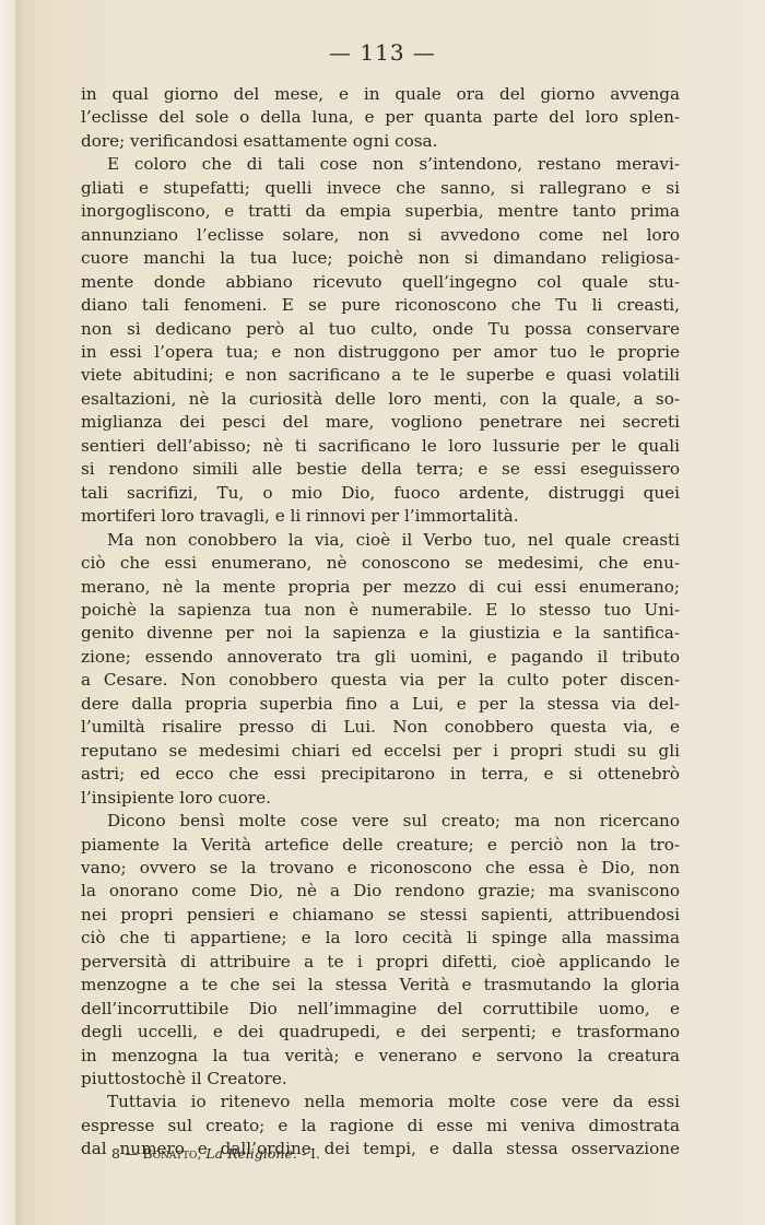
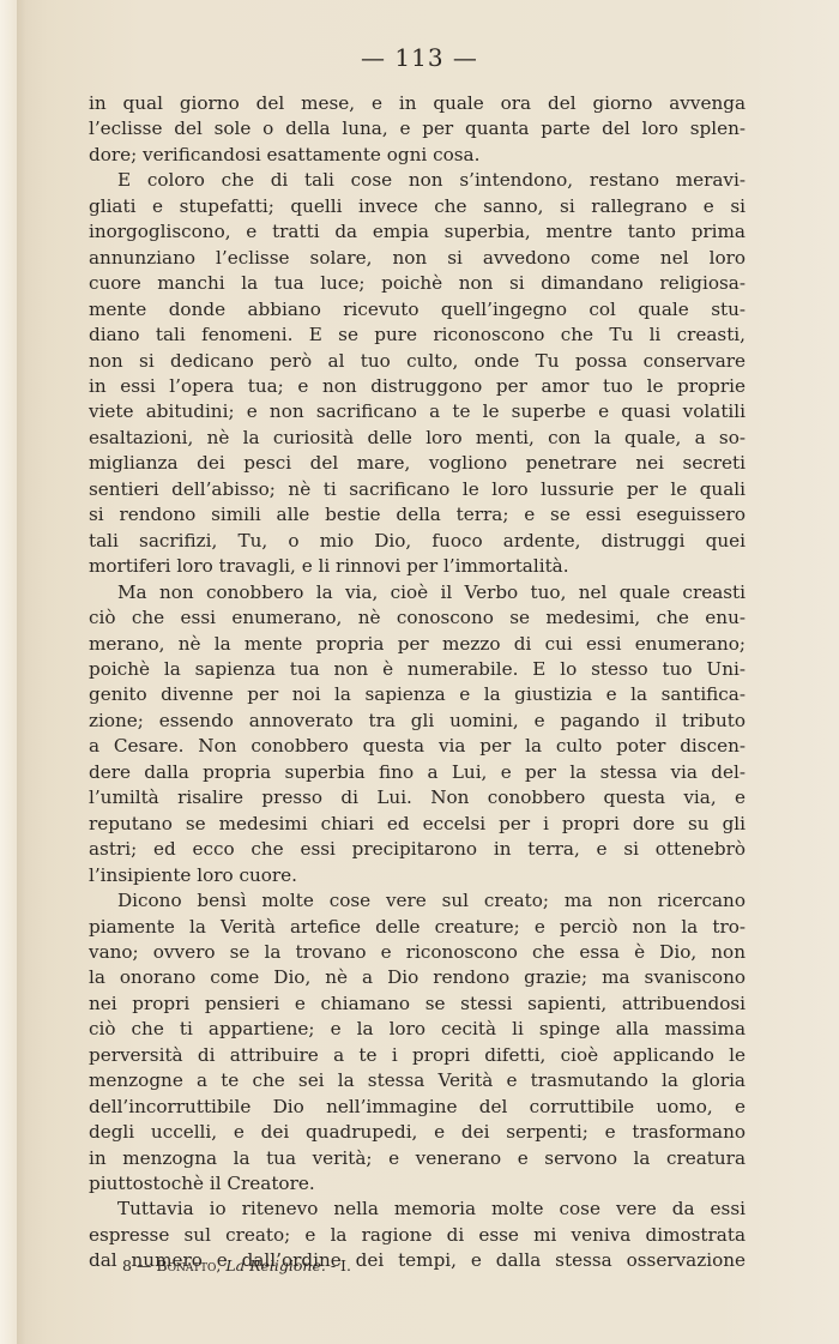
  — 113 —
  in qual giorno del mese, e in quale ora del giorno avvenga
  l’eclisse del sole o della luna, e per quanta parte del loro splen-
  dore; verificandosi esattamente ogni cosa.
  E coloro che di tali cose non s’intendono, restano meravi-
  gliati e stupefatti; quelli invece che sanno, si rallegrano e si
  inorgogliscono, e tratti da empia superbia, mentre tanto prima
  annunziano l’eclisse solare, non si avvedono come nel loro
  cuore manchi la tua luce; poichè non si dimandano religiosa-
  mente donde abbiano ricevuto quell’ingegno col quale stu-
  diano tali fenomeni. E se pure riconoscono che Tu li creasti,
  non si dedicano però al tuo culto, onde Tu possa conservare
  in essi l’opera tua; e non distruggono per amor tuo le proprie
  viete abitudini; e non sacrificano a te le superbe e quasi volatili
  esaltazioni, nè la curiosità delle loro menti, con la quale, a so-
  miglianza dei pesci del mare, vogliono penetrare nei secreti
  sentieri dell’abisso; nè ti sacrificano le loro lussurie per le quali
  si rendono simili alle bestie della terra; e se essi eseguissero
  tali sacrifizi, Tu, o mio Dio, fuoco ardente, distruggi quei
  mortiferi loro travagli, e li rinnovi per l’immortalità.
  Ma non conobbero la via, cioè il Verbo tuo, nel quale creasti
  ciò che essi enumerano, nè conoscono se medesimi, che enu-
  merano, nè la mente propria per mezzo di cui essi enumerano;
  poichè la sapienza tua non è numerabile. E lo stesso tuo Uni-
  genito divenne per noi la sapienza e la giustizia e la santifica-
  zione; essendo annoverato tra gli uomini, e pagando il tributo
  a Cesare. Non conobbero questa via per la culto poter discen-
  dere dalla propria superbia fino a Lui, e per la stessa via del-
  l’umiltà risalire presso di Lui. Non conobbero questa via, e
- reputano se medesimi chiari ed eccelsi per i propri studi su gli
+ reputano se medesimi chiari ed eccelsi per i propri dore su gli
  astri; ed ecco che essi precipitarono in terra, e si ottenebrò
  l’insipiente loro cuore.
  Dicono bensì molte cose vere sul creato; ma non ricercano
  piamente la Verità artefice delle creature; e perciò non la tro-
  vano; ovvero se la trovano e riconoscono che essa è Dio, non
  la onorano come Dio, nè a Dio rendono grazie; ma svaniscono
  nei propri pensieri e chiamano se stessi sapienti, attribuendosi
  ciò che ti appartiene; e la loro cecità li spinge alla massima
  perversità di attribuire a te i propri difetti, cioè applicando le
  menzogne a te che sei la stessa Verità e trasmutando la gloria
  dell’incorruttibile Dio nell’immagine del corruttibile uomo, e
  degli uccelli, e dei quadrupedi, e dei serpenti; e trasformano
  in menzogna la tua verità; e venerano e servono la creatura
  piuttostochè il Creatore.
  Tuttavia io ritenevo nella memoria molte cose vere da essi
  espresse sul creato; e la ragione di esse mi veniva dimostrata
  dal numero e dall’ordine dei tempi, e dalla stessa osservazione
  8 — Bonatto, La Religione. - I.
